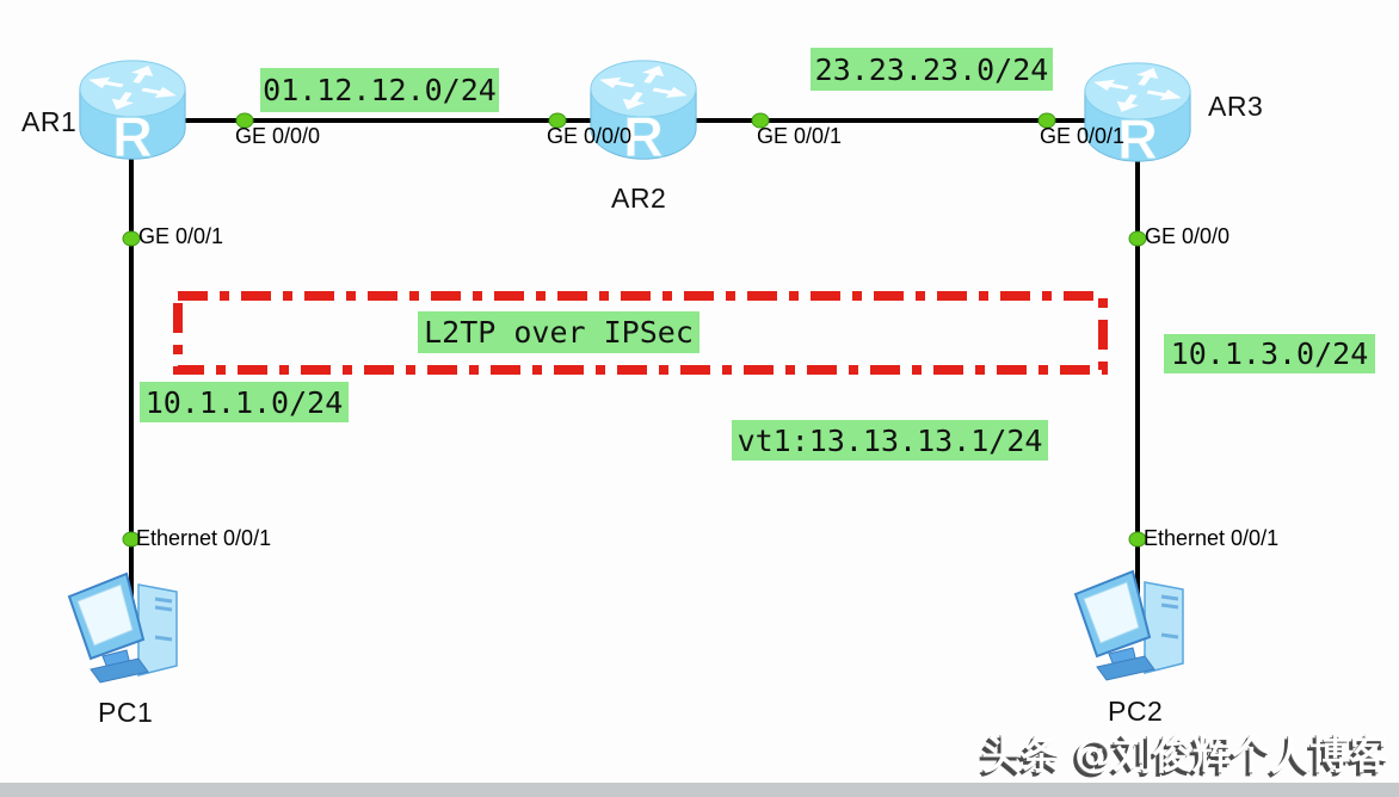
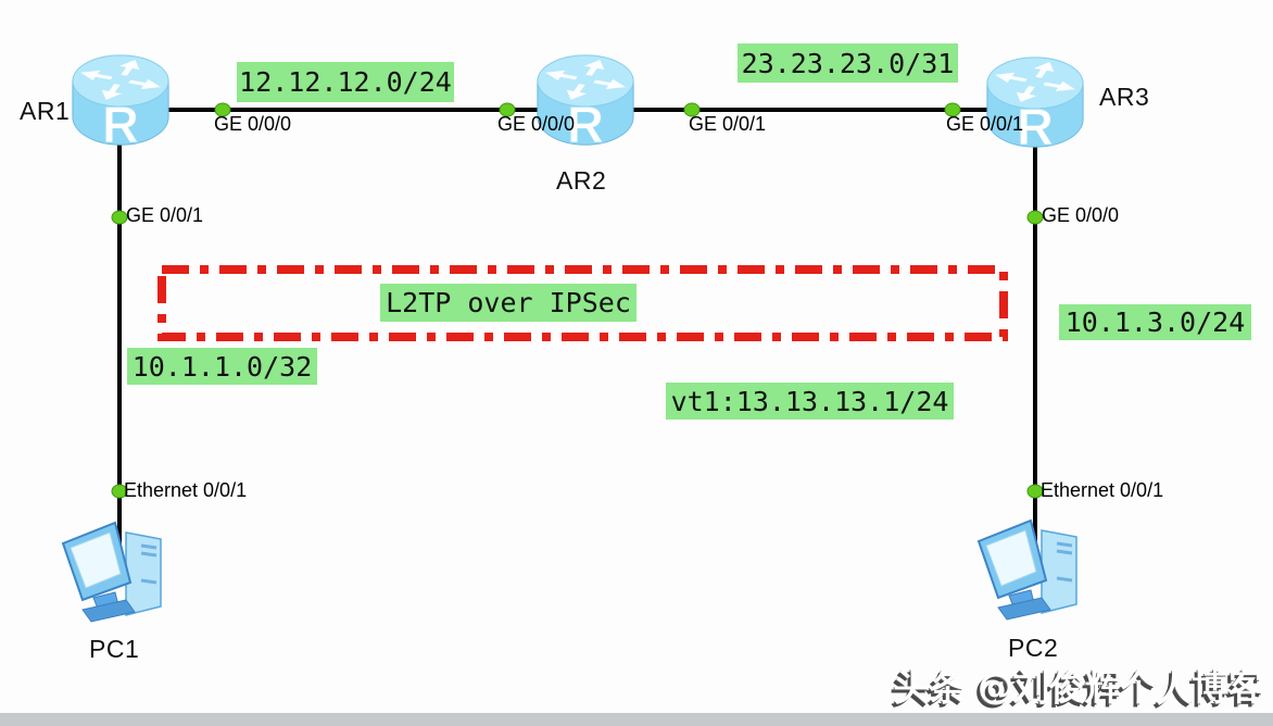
  R
  R
  R
  AR1
  AR2
  AR3
  PC1
  PC2
  GE 0/0/0
  GE 0/0/0
  GE 0/0/1
  GE 0/0/1
  GE 0/0/1
  GE 0/0/0
  Ethernet 0/0/1
  Ethernet 0/0/1
- 01.12.12.0/24
+ 12.12.12.0/24
- 23.23.23.0/24
+ 23.23.23.0/31
  L2TP over IPSec
- 10.1.1.0/24
+ 10.1.1.0/32
  10.1.3.0/24
  vt1:13.13.13.1/24
  头条 @刘俊辉个人博客
